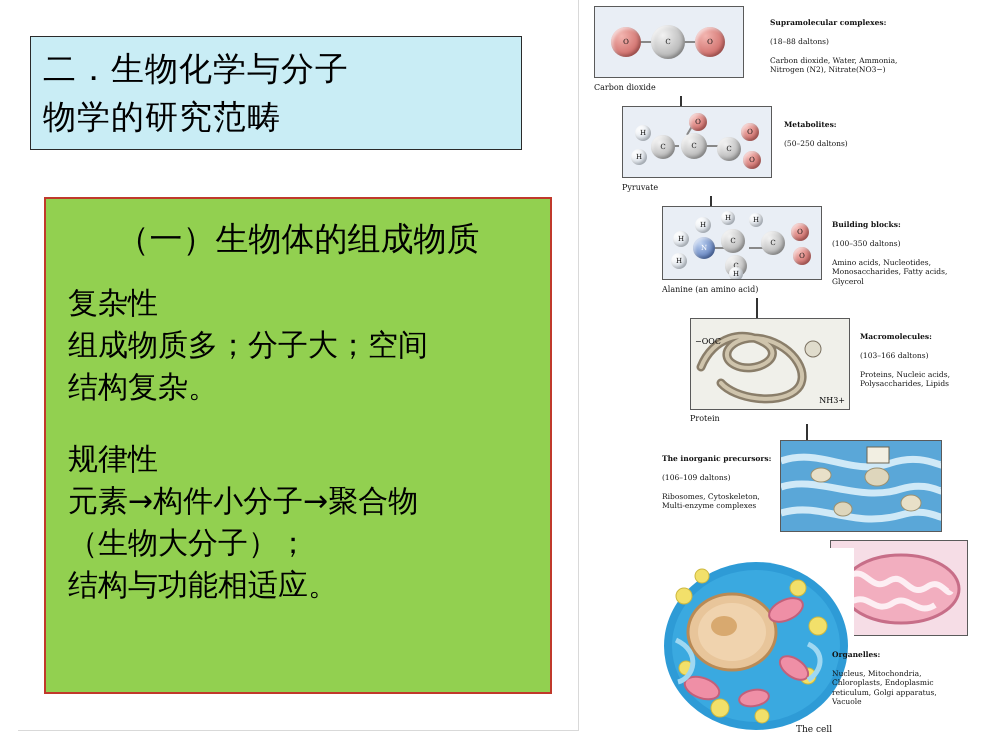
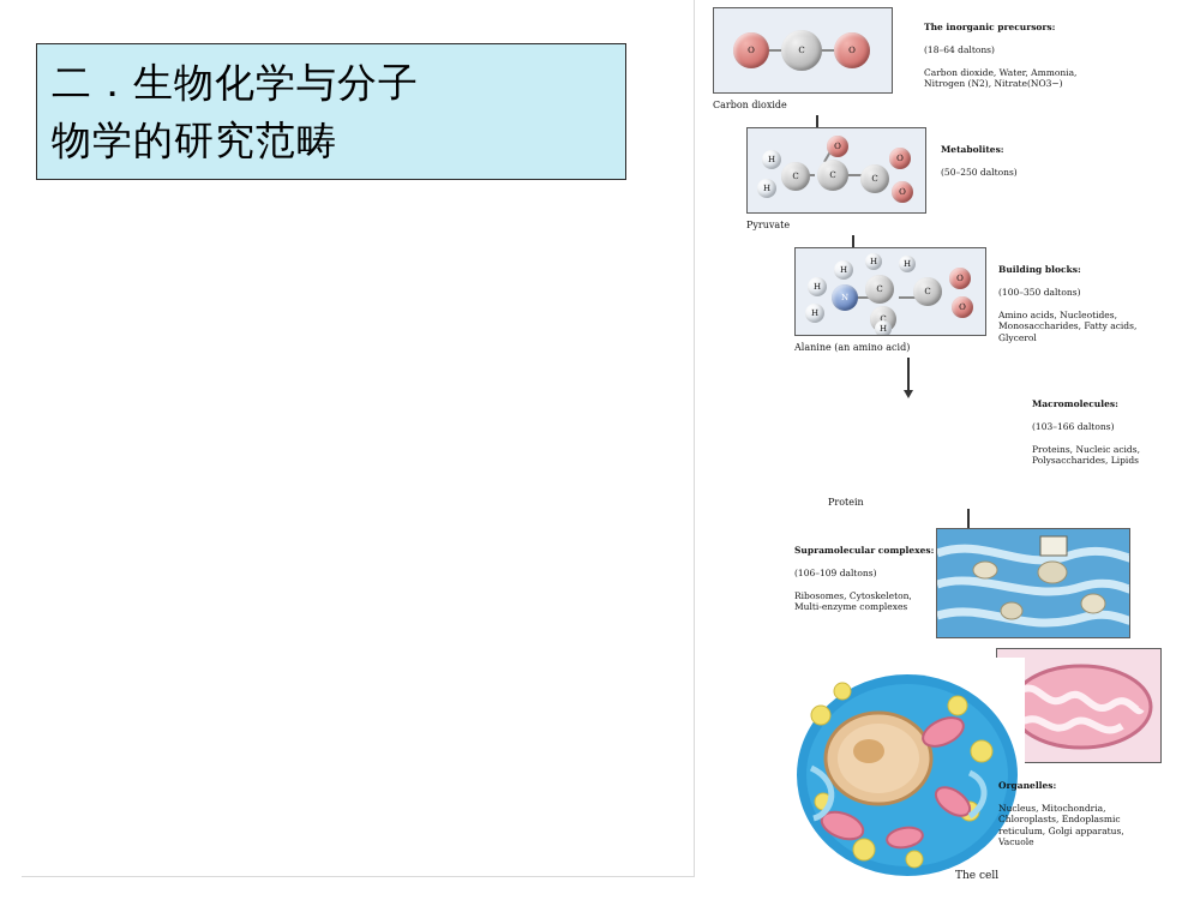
  二．生物化学与分子
  物学的研究范畴
- （一）生物体的组成物质
- 复杂性
- 组成物质多；分子大；空间
- 结构复杂。
- 规律性
- 元素→构件小分子→聚合物
- （生物大分子）；
- 结构与功能相适应。
  O
  C
  O
  Carbon dioxide
- Supramolecular complexes:
+ The inorganic precursors:
- (18–88 daltons)
+ (18–64 daltons)
  Carbon dioxide, Water, Ammonia,
  Nitrogen (N2), Nitrate(NO3−)
  H
  H
  C
  C
  C
  O
  O
  O
  Pyruvate
  Metabolites:
  (50–250 daltons)
  H
  H
  H
  N
  C
  C
  C
  O
  O
  H
  H
  H
  Alanine (an amino acid)
  Building blocks:
  (100–350 daltons)
  Amino acids, Nucleotides,
  Monosaccharides, Fatty acids,
  Glycerol
- −OOC
- NH3+
  Protein
  Macromolecules:
  (103–166 daltons)
  Proteins, Nucleic acids,
  Polysaccharides, Lipids
- The inorganic precursors:
+ Supramolecular complexes:
  (106–109 daltons)
  Ribosomes, Cytoskeleton,
  Multi-enzyme complexes
  The cell
  Organelles:
  Nucleus, Mitochondria,
  Chloroplasts, Endoplasmic
  reticulum, Golgi apparatus,
  Vacuole
